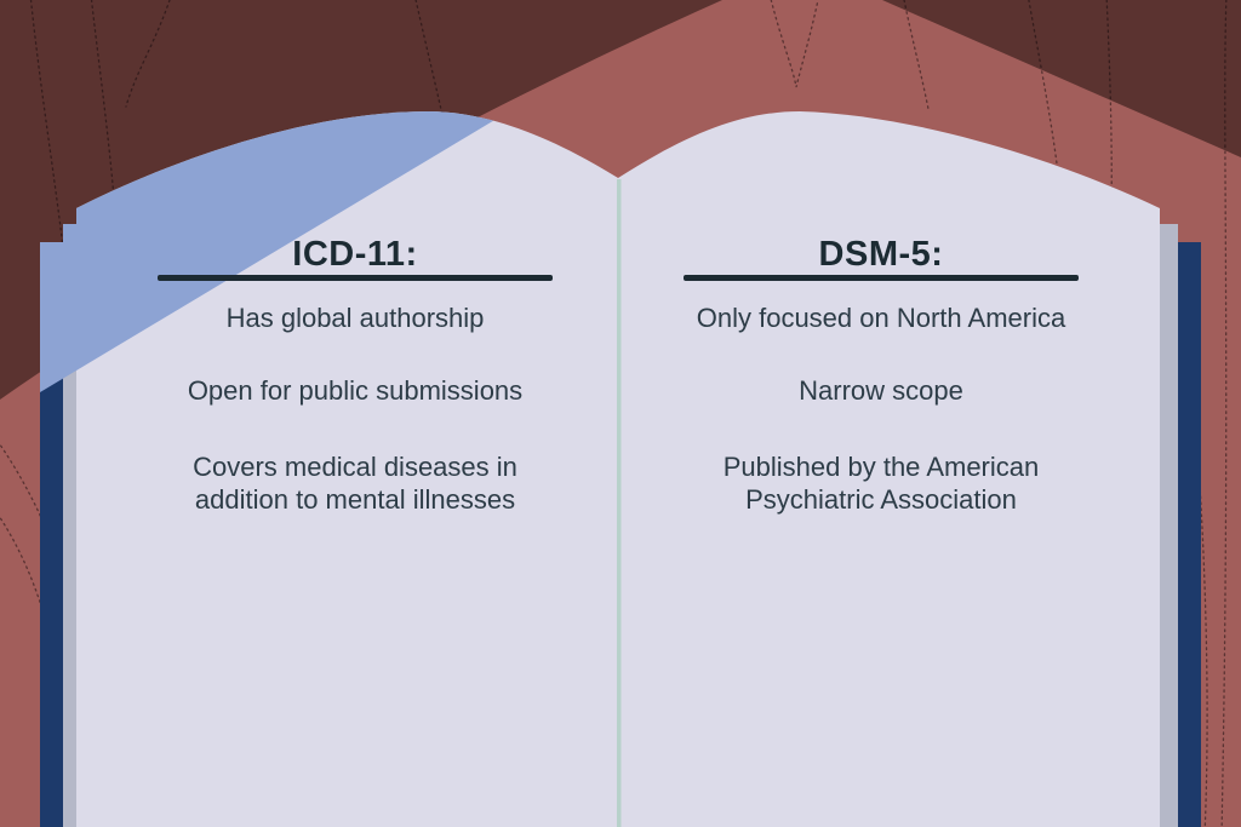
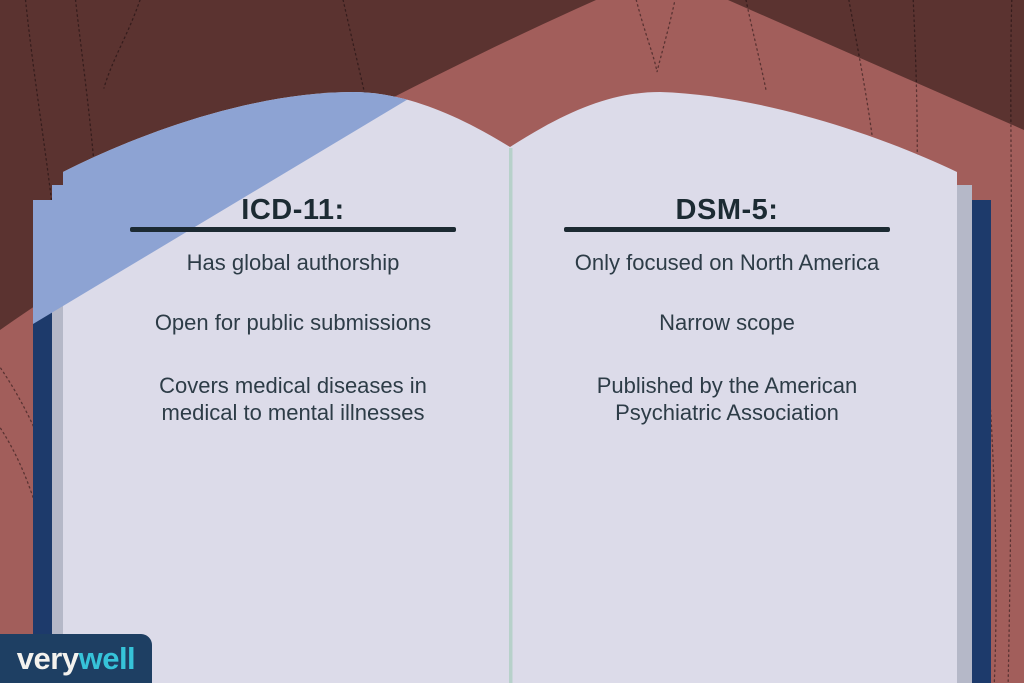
  ICD-11:
  Has global authorship
  Open for public submissions
- Covers medical diseases in addition to mental illnesses
+ Covers medical diseases in medical to mental illnesses
  DSM-5:
  Only focused on North America
  Narrow scope
  Published by the American Psychiatric Association
+ verywell
